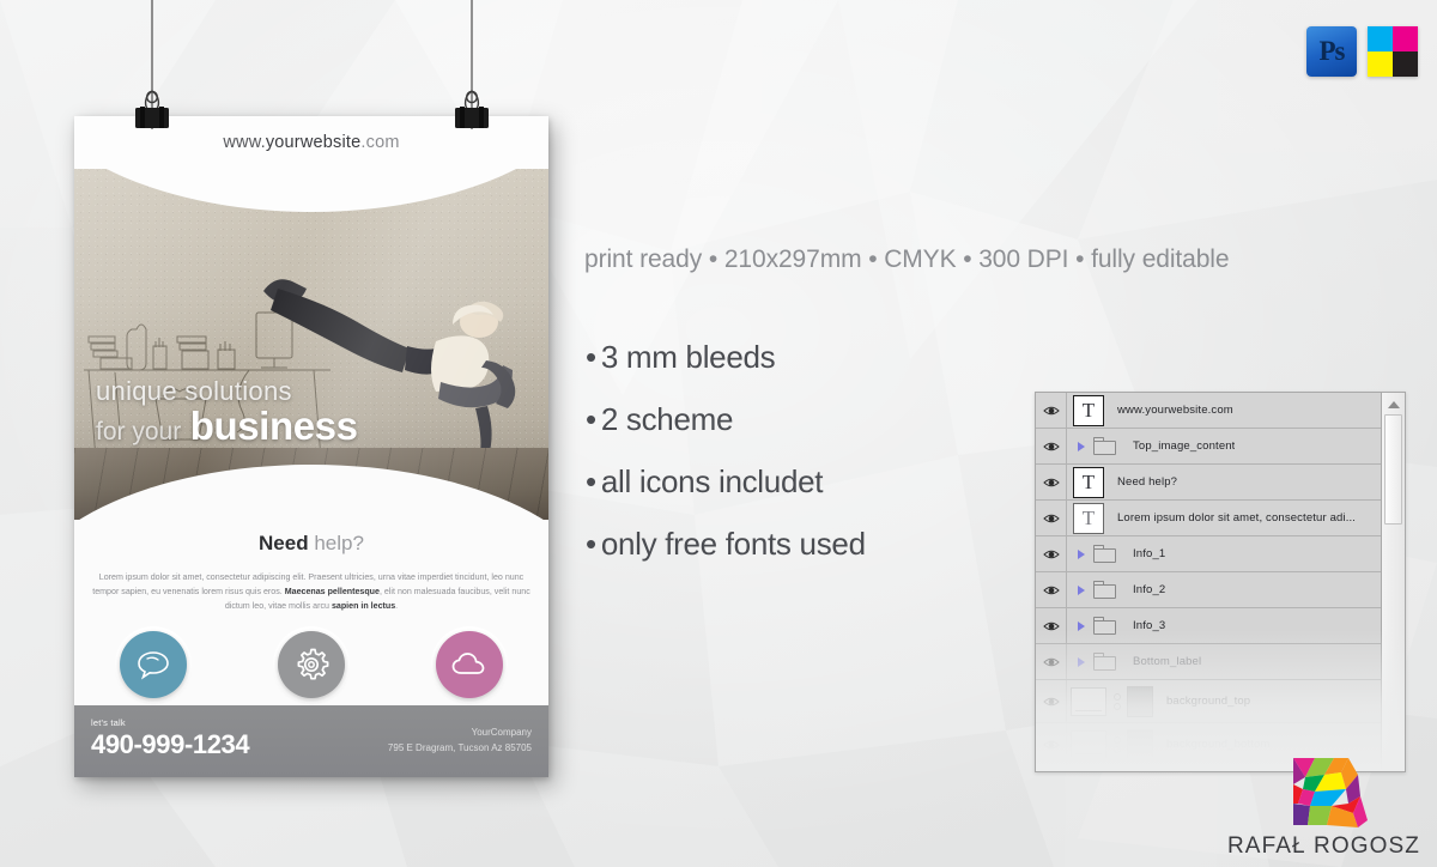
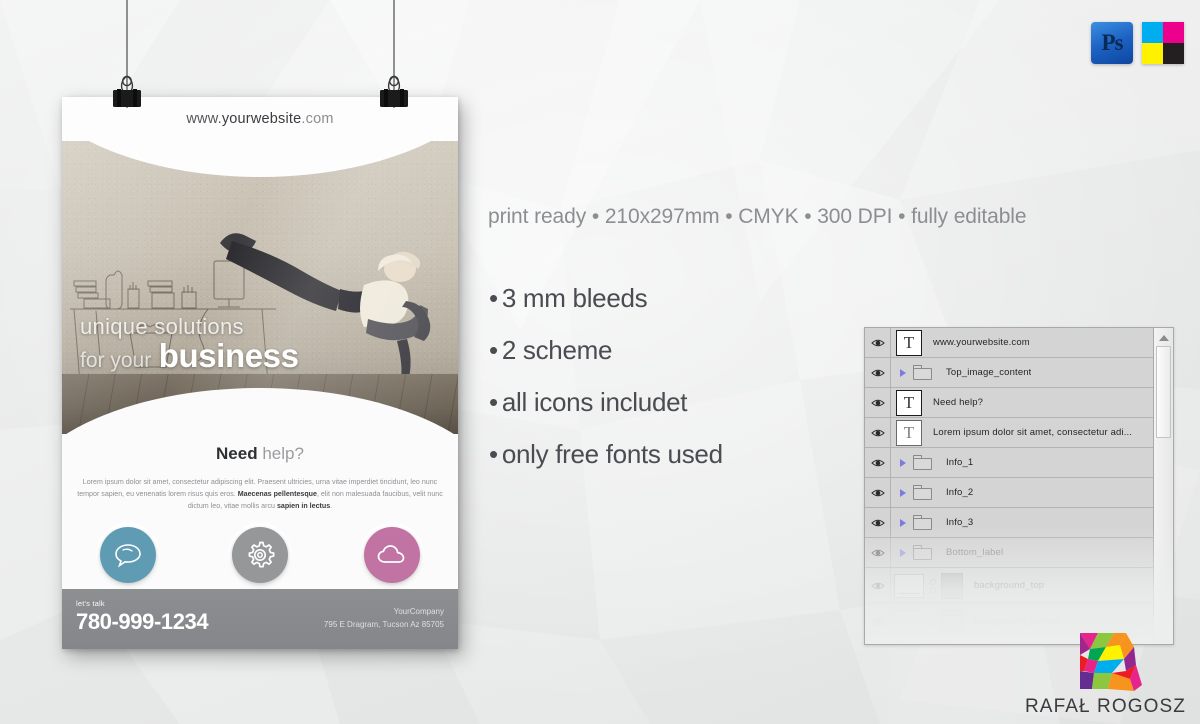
  unique solutions
  for your business
  www.yourwebsite.com
  Need help?
  Lorem ipsum dolor sit amet, consectetur adipiscing elit. Praesent ultricies, urna vitae imperdiet tincidunt, leo nunc tempor sapien, eu venenatis lorem risus quis eros. Maecenas pellentesque, elit non malesuada faucibus, velit nunc dictum leo, vitae mollis arcu sapien in lectus.
  let's talk
- 490-999-1234
+ 780-999-1234
  YourCompany
  795 E Dragram, Tucson Az 85705
  Ps
  print ready • 210x297mm • CMYK • 300 DPI • fully editable
  • 3 mm bleeds
  • 2 scheme
  • all icons includet
  • only free fonts used
  T
  www.yourwebsite.com
  Top_image_content
  T
  Need help?
  T
  Lorem ipsum dolor sit amet, consectetur adi...
  Info_1
  Info_2
  Info_3
  RAFAŁ ROGOSZ
